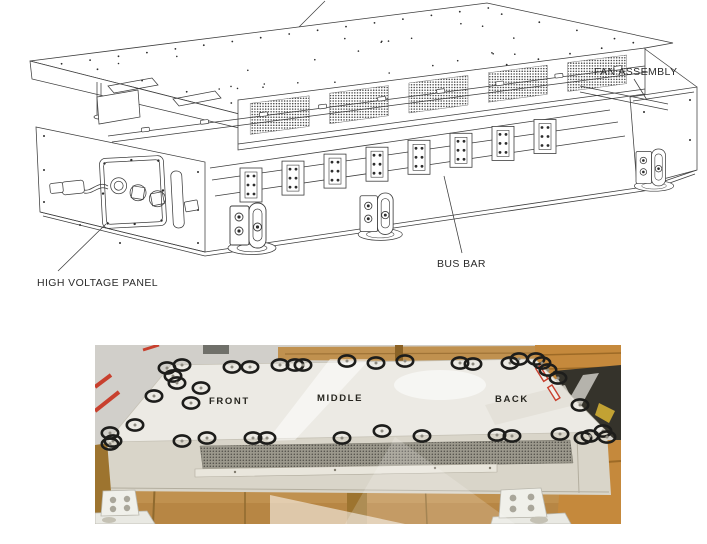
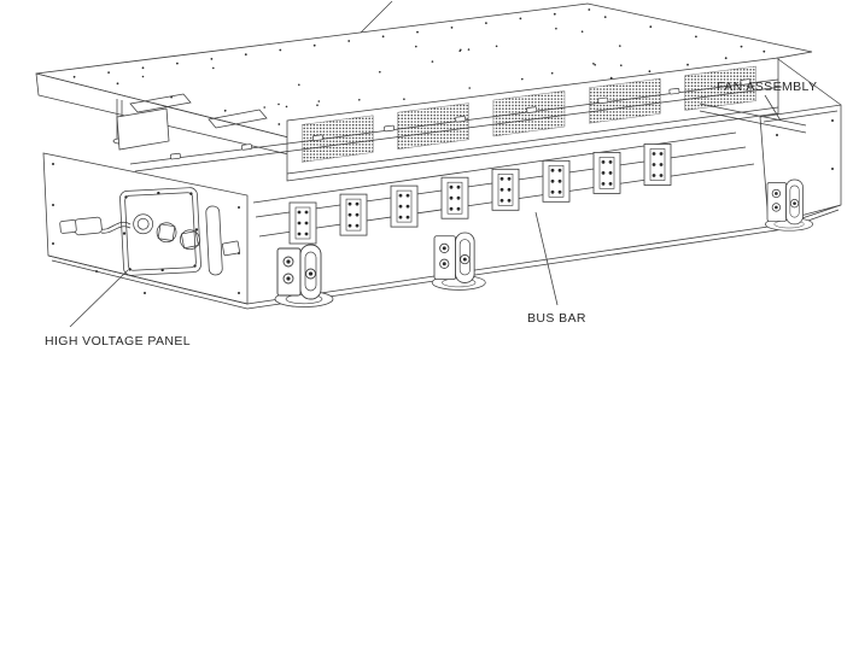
  FAN ASSEMBLY
  BUS BAR
  HIGH VOLTAGE PANEL
- FRONT
- MIDDLE
- BACK
